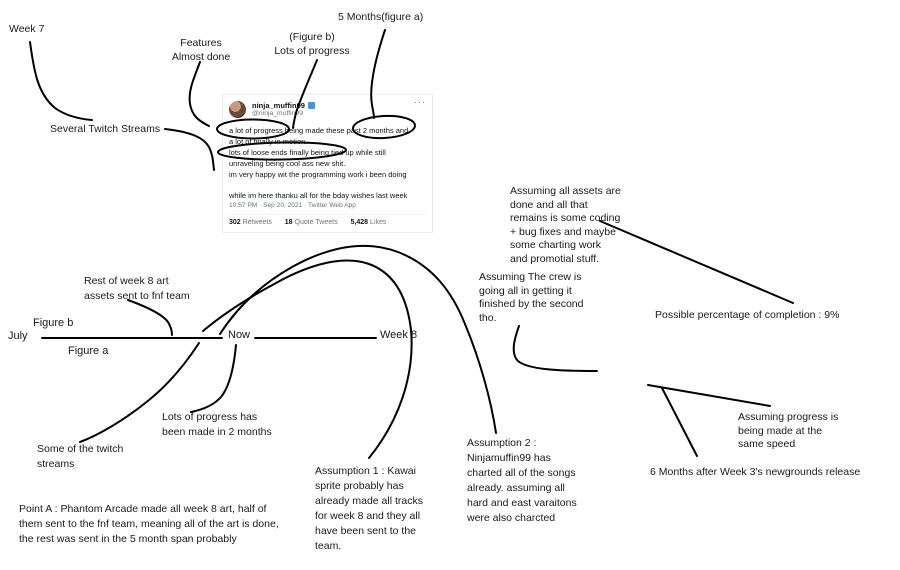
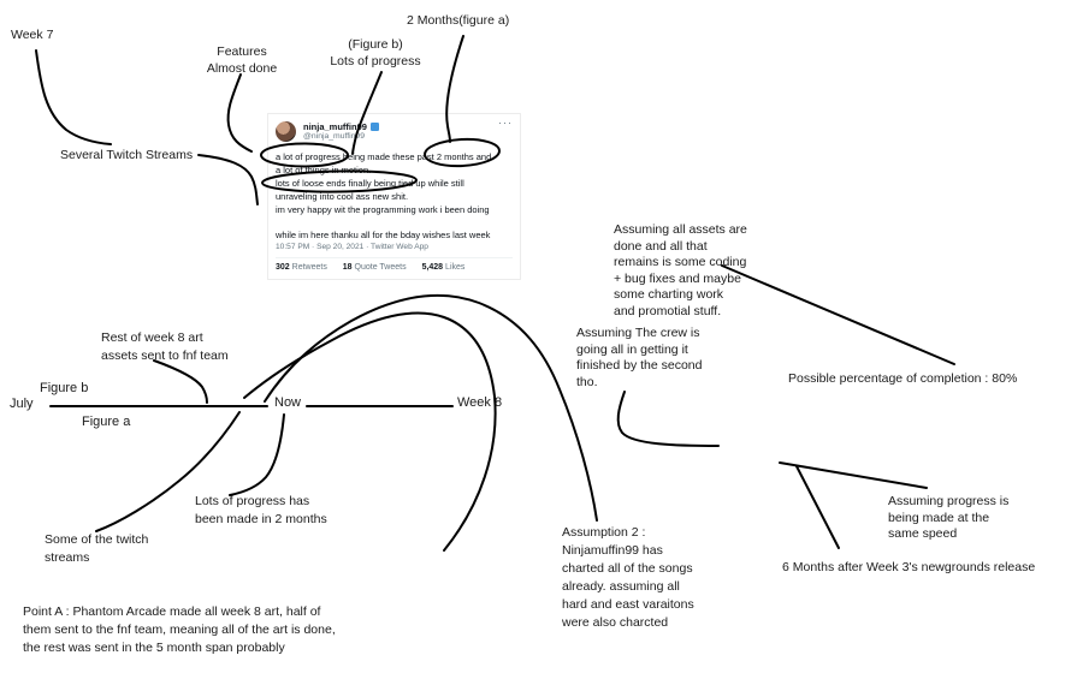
  Week 7
  Several Twitch Streams
  Features
  Almost done
  (Figure b)
  Lots of progress
- 5 Months(figure a)
+ 2 Months(figure a)
  Assuming all assets are
  done and all that
  remains is some coding
  + bug fixes and maybe
  some charting work
  and promotial stuff.
  Assuming The crew is
  going all in getting it
  finished by the second
  tho.
- Possible percentage of completion : 9%
+ Possible percentage of completion : 80%
  Assuming progress is
  being made at the
  same speed
  6 Months after Week 3's newgrounds release
  Rest of week 8 art
  assets sent to fnf team
  Lots of progress has
  been made in 2 months
  Some of the twitch
  streams
  Point A : Phantom Arcade made all week 8 art, half of
  them sent to the fnf team, meaning all of the art is done,
  the rest was sent in the 5 month span probably
- Assumption 1 : Kawai
- sprite probably has
- already made all tracks
- for week 8 and they all
- have been sent to the
- team.
  Assumption 2 :
  Ninjamuffin99 has
  charted all of the songs
  already. assuming all
  hard and east varaitons
  were also charcted
  July
  Figure b
  Figure a
  Now
  Week 8
  ninja_muffin9
  ···
  a lot of progress being made these pst 2 months and
- a lot of finally in motion.
+ a lot of things in motion.
  lots of loose ends finally being tied up while still
- unraveling being cool ass new shit.
+ unraveling into cool ass new shit.
  im very happy wit the programming work i been doing
  while im here thanku all for the bday wishes last week
